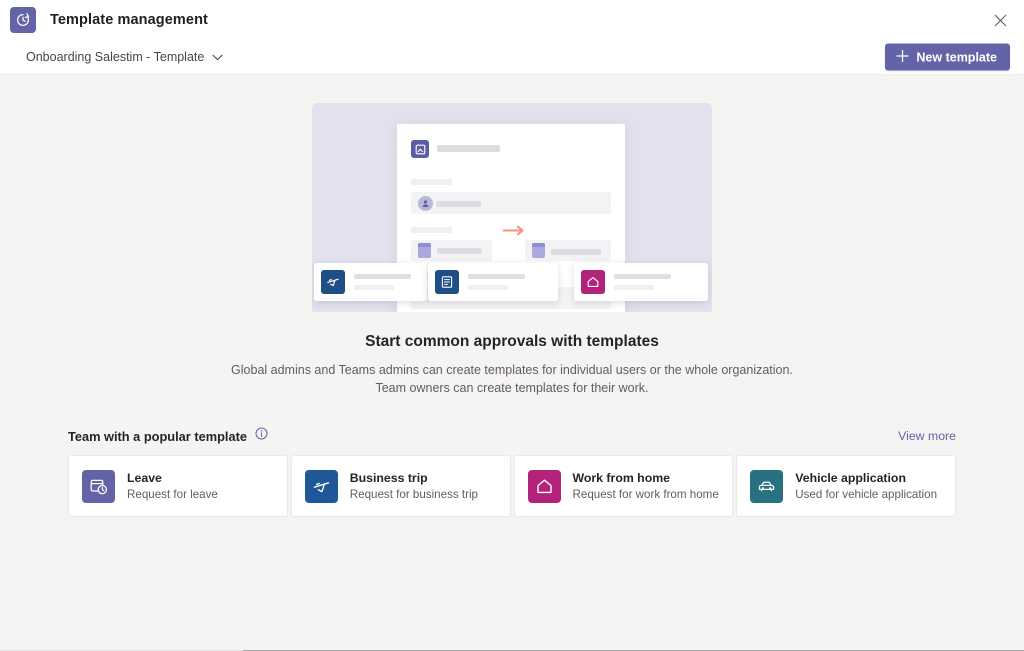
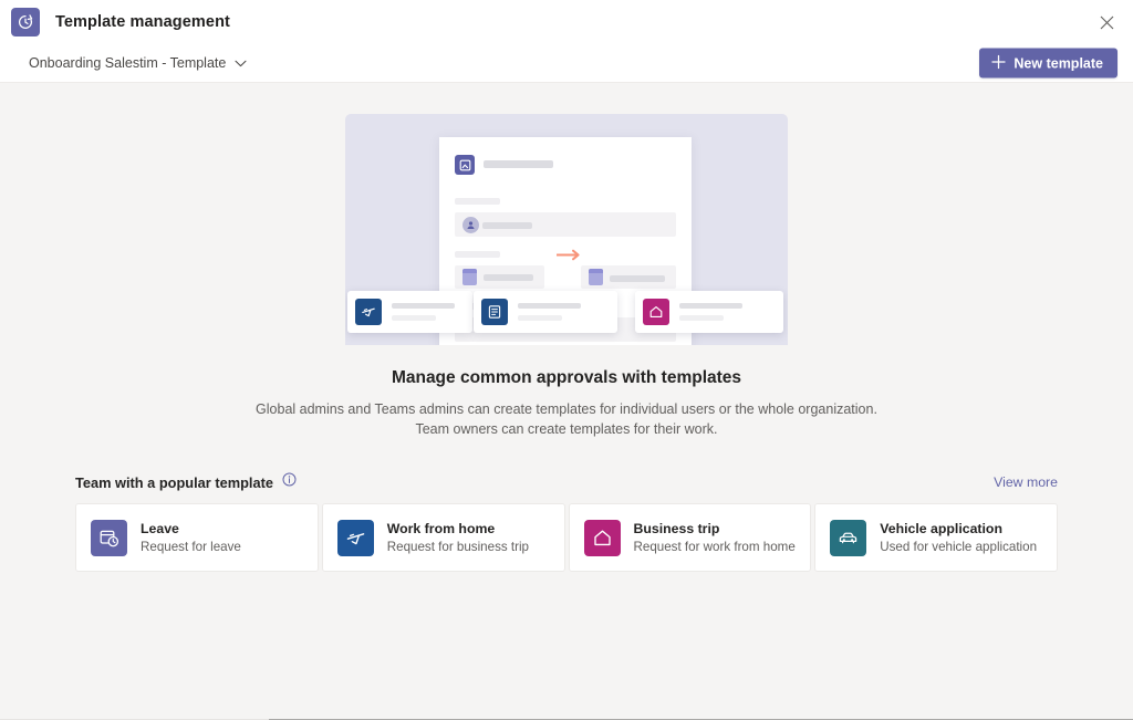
  Template management
  Onboarding Salestim - Template
  New template
- Start common approvals with templates
+ Manage common approvals with templates
  Global admins and Teams admins can create templates for individual users or the whole organization.
  Team owners can create templates for their work.
  Team with a popular template
  View more
  Leave
  Request for leave
- Business trip
+ Work from home
  Request for business trip
- Work from home
+ Business trip
  Request for work from home
  Vehicle application
  Used for vehicle application
